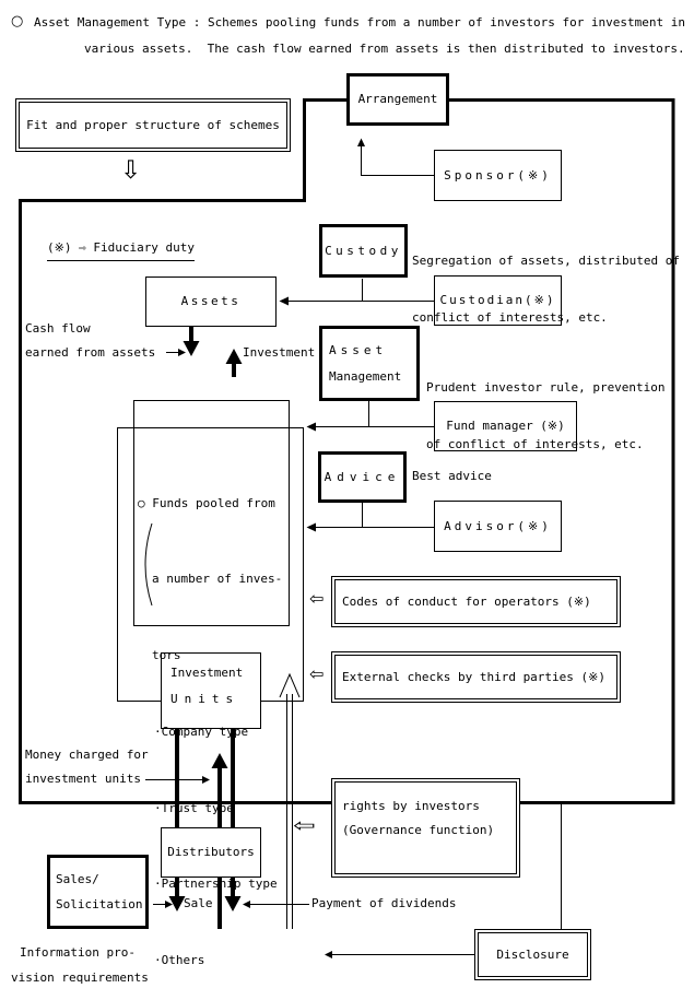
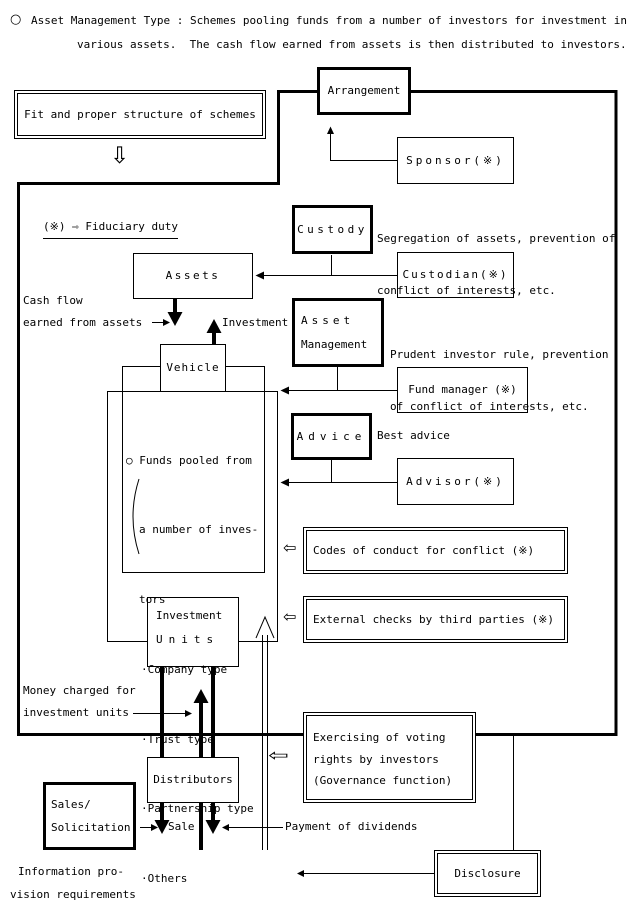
  ○
  Asset Management Type : Schemes pooling funds from a number of investors for investment in
  various assets. The cash flow earned from assets is then distributed to investors.
  Fit and proper structure of schemes
  ⇩
  (※) ⇨ Fiduciary duty
  Arrangement
  Sponsor(※)
  Custody
- Segregation of assets, distributed of
+ Segregation of assets, prevention of
  conflict of interests, etc.
  Custodian(※)
  Assets
  Cash flow
  earned from assets
  Investment
  Asset
  Management
  Prudent investor rule, prevention
  of conflict of interests, etc.
  Fund manager (※)
+ Vehicle
  ○ Funds pooled from
  a number of inves-
  tors
  ·Company type
  ·Trust type
  ·Partnership type
  ·Others
  Advice
  Best advice
  Advisor(※)
  ⇦
- Codes of conduct for operators (※)
+ Codes of conduct for conflict (※)
  ⇦
  External checks by third parties (※)
  Investment
  Units
  Money charged for
  investment units
  ⇦
+ Exercising of voting
  rights by investors
  (Governance function)
  Distributors
  Sales/
  Solicitation
  Sale
  Payment of dividends
  Disclosure
  Information pro-
  vision requirements
